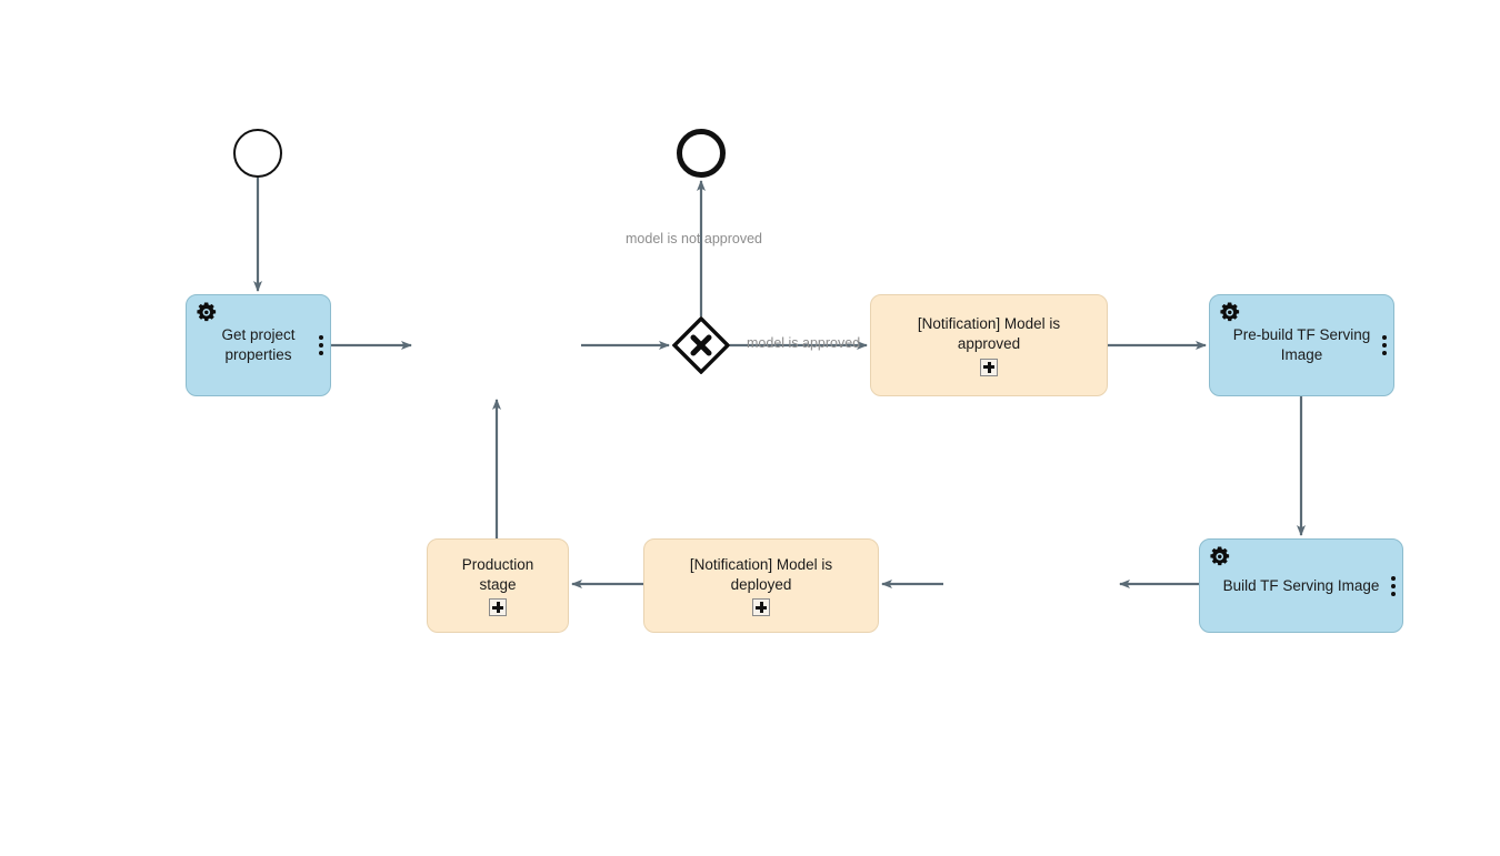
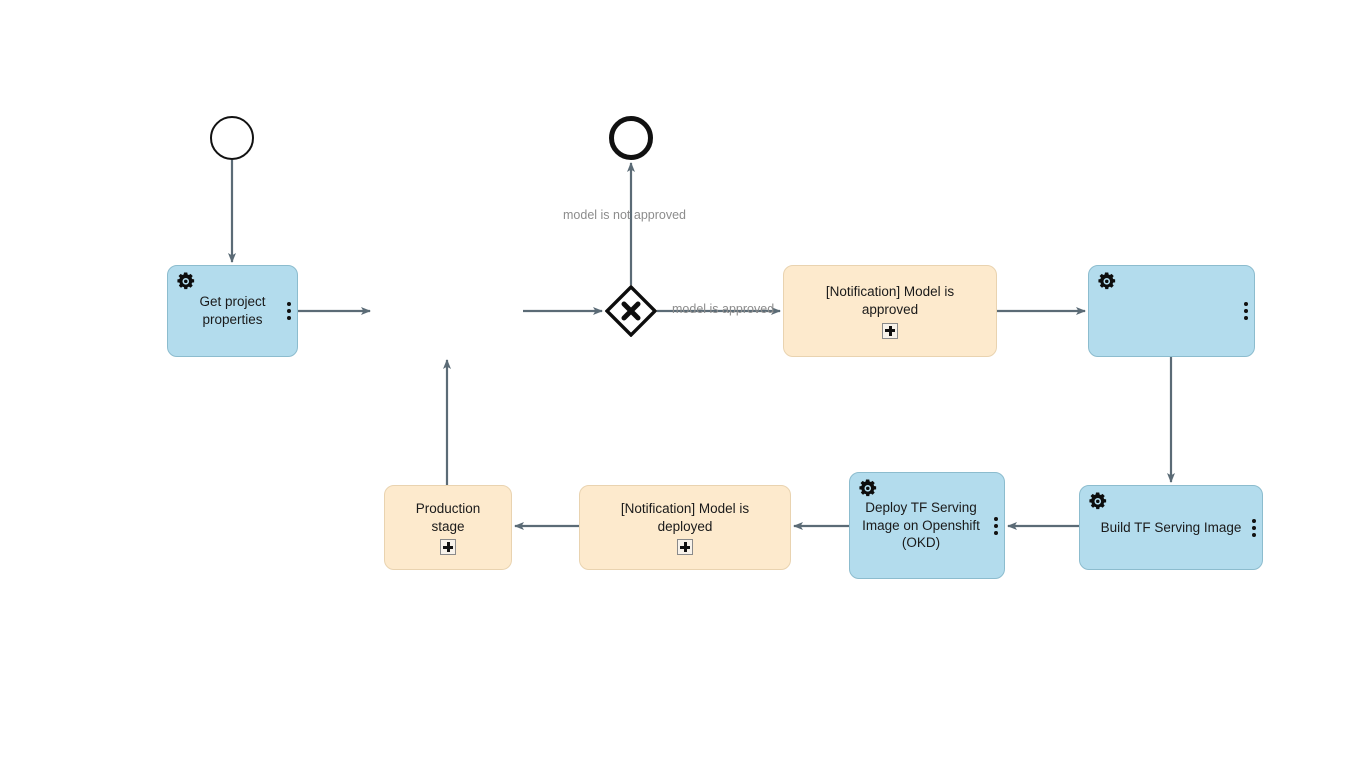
  model is not approved
  model is approved
  Get project properties
  [Notification] Model is approved
- Pre-build TF Serving Image
  Build TF Serving Image
+ Deploy TF Serving Image on Openshift (OKD)
  [Notification] Model is deployed
  Production stage
